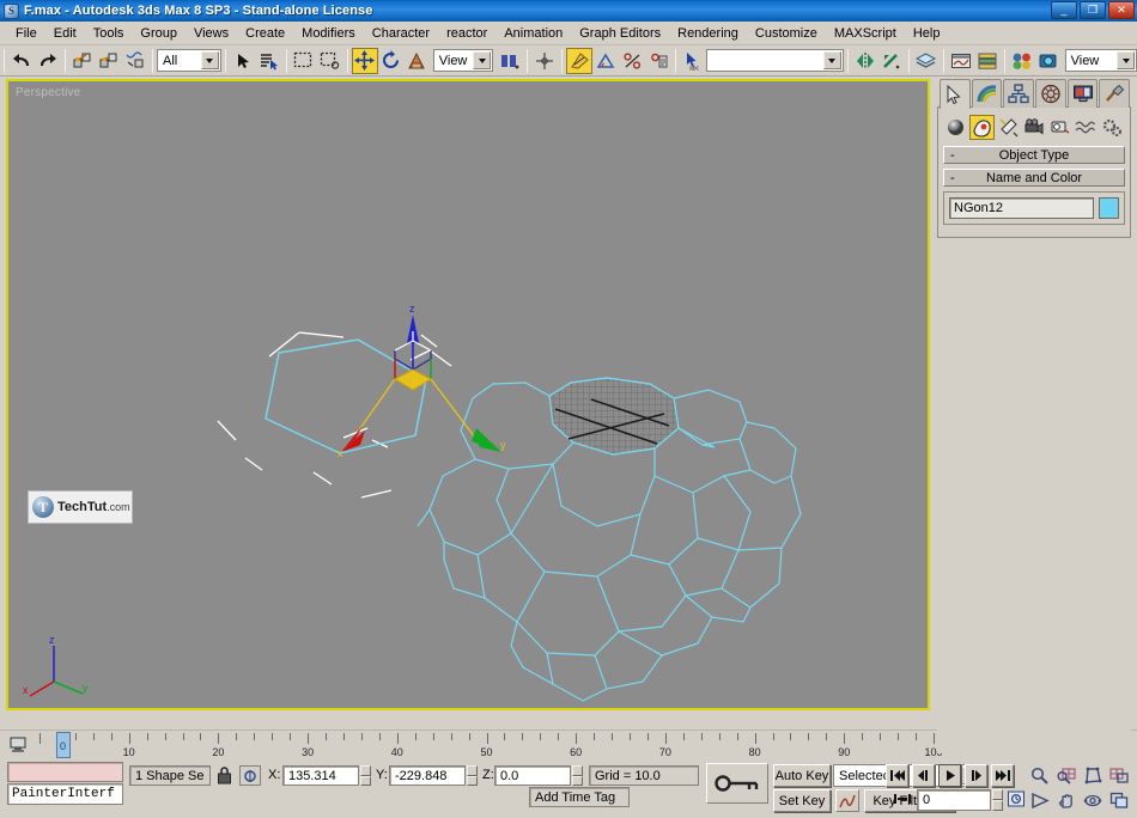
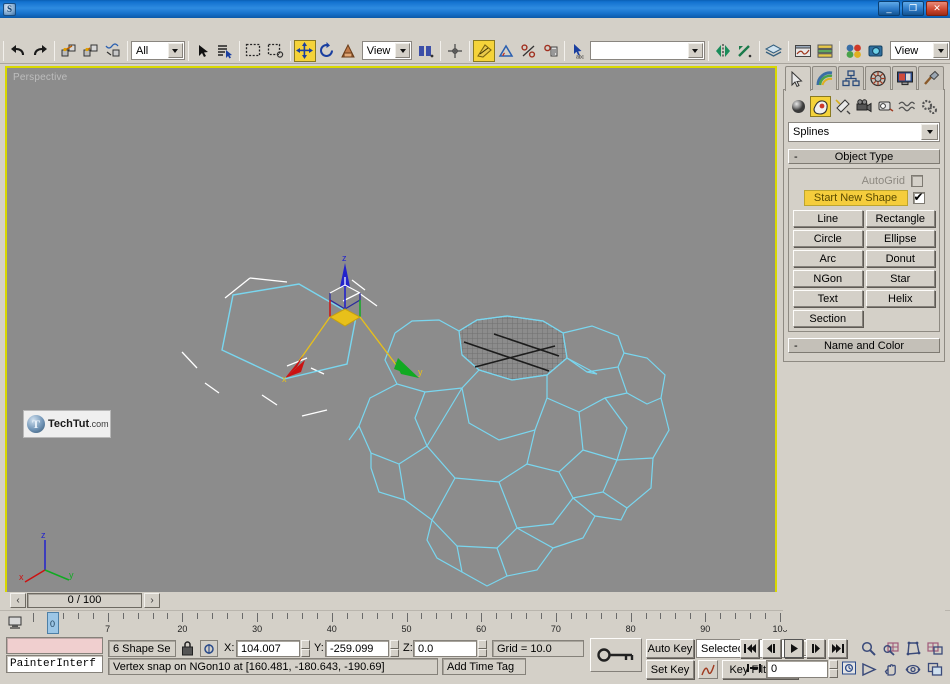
  S
- F.max - Autodesk 3ds Max 8 SP3 - Stand-alone License
  _
  ❐
  ✕
- File
- Edit
- Tools
- Group
- Views
- Create
- Modifiers
- Character
- reactor
- Animation
- Graph Editors
- Rendering
- Customize
- MAXScript
- Help
  All
  View
  View
  Perspective
  z
  x
  y
  z
  x
  y
  T
  TechTut.com
+ ‹
+ 0 / 100
+ ›
- 10
+ 7
  20
  30
  40
  50
  60
  70
  80
  90
  0
+ Splines
  -
  Object Type
+ AutoGrid
+ Start New Shape
+ Line
+ Rectangle
+ Circle
+ Ellipse
+ Arc
+ Donut
+ NGon
+ Star
+ Text
+ Helix
+ Section
  -
  Name and Color
- NGon12
  PainterInterf
- 1 Shape Se
+ 6 Shape Se
  X:
- 135.314
+ 104.007
  Y:
- -229.848
+ -259.099
  Z:
  0.0
  Grid = 10.0
+ Vertex snap on NGon10 at [160.481, -180.643, -190.69]
  Add Time Tag
  Auto Key
  Selecte
  Set Key
  0
